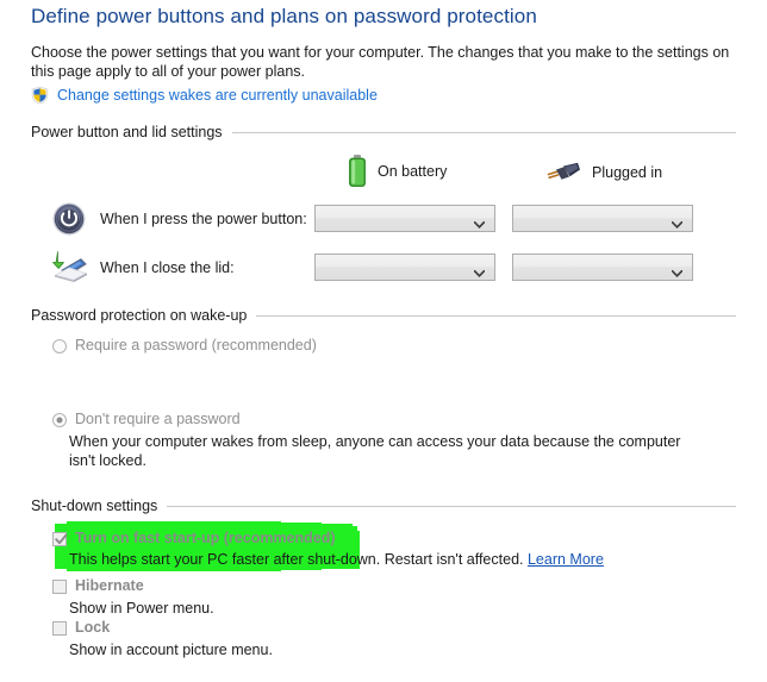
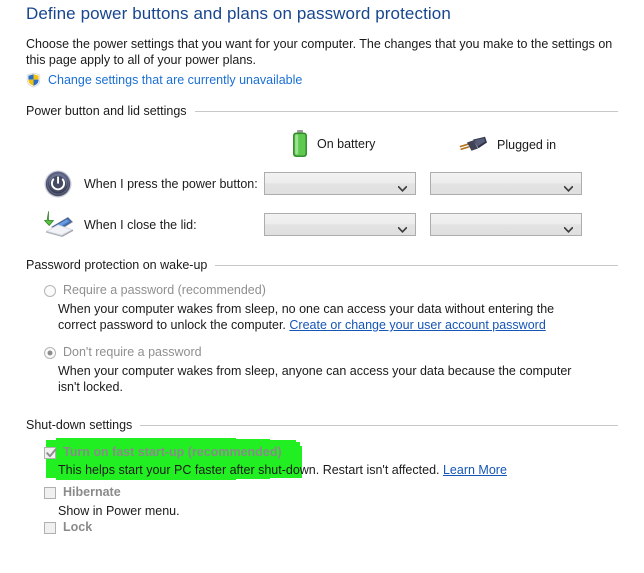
  Define power buttons and plans on password protection
  Choose the power settings that you want for your computer. The changes that you make to the settings on this page apply to all of your power plans.
- Change settings wakes are currently unavailable
+ Change settings that are currently unavailable
  Power button and lid settings
  On battery
  Plugged in
  When I press the power button:
  When I close the lid:
  Password protection on wake-up
  Require a password (recommended)
+ When your computer wakes from sleep, no one can access your data without entering the correct password to unlock the computer. Create or change your user account password
  Don't require a password
  When your computer wakes from sleep, anyone can access your data because the computer isn't locked.
  Shut-down settings
  Turn on fast start-up (recommended)
  This helps start your PC faster after shut-down. Restart isn't affected. Learn More
  Hibernate
  Show in Power menu.
  Lock
- Show in account picture menu.
